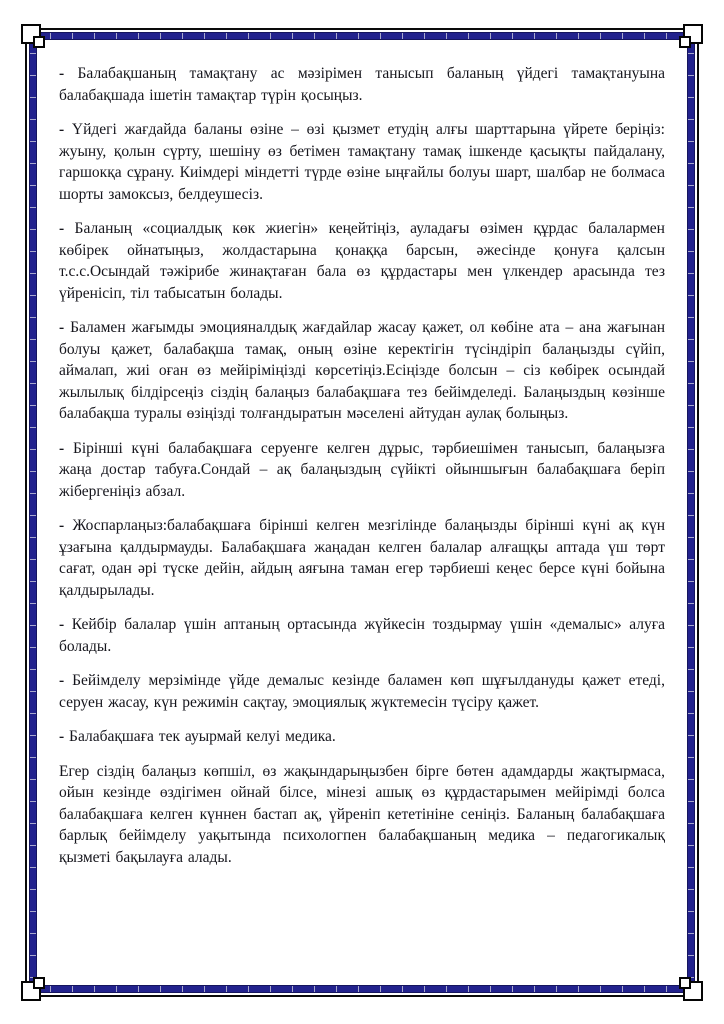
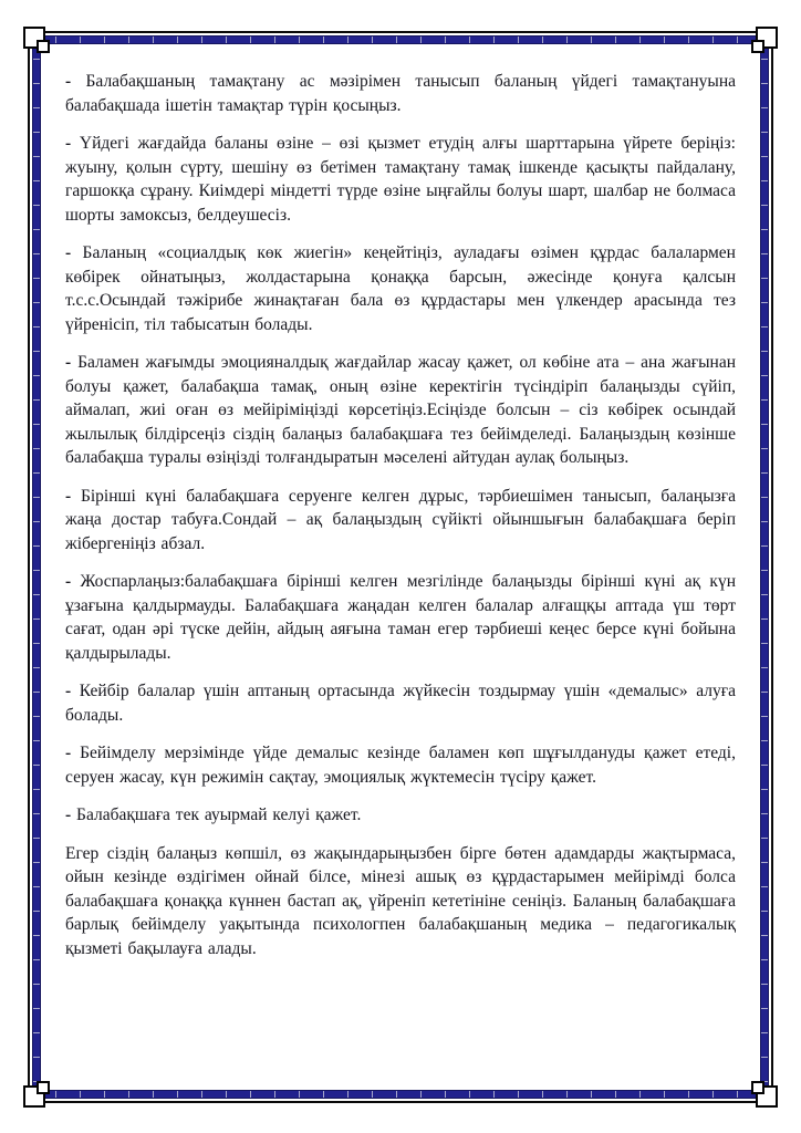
  - Балабақшаның тамақтану ас мәзірімен танысып баланың үйдегі тамақтануына балабақшада ішетін тамақтар түрін қосыңыз.
  - Үйдегі жағдайда баланы өзіне – өзі қызмет етудің алғы шарттарына үйрете беріңіз: жуыну, қолын сүрту, шешіну өз бетімен тамақтану тамақ ішкенде қасықты пайдалану, гаршокқа сұрану. Киімдері міндетті түрде өзіне ыңғайлы болуы шарт, шалбар не болмаса шорты замоксыз, белдеушесіз.
  - Баланың «социалдық көк жиегін» кеңейтіңіз, ауладағы өзімен құрдас балалармен көбірек ойнатыңыз, жолдастарына қонаққа барсын, әжесінде қонуға қалсын т.с.с.Осындай тәжірибе жинақтаған бала өз құрдастары мен үлкендер арасында тез үйренісіп, тіл табысатын болады.
  - Баламен жағымды эмоцияналдық жағдайлар жасау қажет, ол көбіне ата – ана жағынан болуы қажет, балабақша тамақ, оның өзіне керектігін түсіндіріп балаңызды сүйіп, аймалап, жиі оған өз мейіріміңізді көрсетіңіз.Есіңізде болсын – сіз көбірек осындай жылылық білдірсеңіз сіздің балаңыз балабақшаға тез бейімделеді. Балаңыздың көзінше балабақша туралы өзіңізді толғандыратын мәселені айтудан аулақ болыңыз.
  - Бірінші күні балабақшаға серуенге келген дұрыс, тәрбиешімен танысып, балаңызға жаңа достар табуға.Сондай – ақ балаңыздың сүйікті ойыншығын балабақшаға беріп жібергеніңіз абзал.
  - Жоспарлаңыз:балабақшаға бірінші келген мезгілінде балаңызды бірінші күні ақ күн ұзағына қалдырмауды. Балабақшаға жаңадан келген балалар алғащқы аптада үш төрт сағат, одан әрі түске дейін, айдың аяғына таман егер тәрбиеші кеңес берсе күні бойына қалдырылады.
  - Кейбір балалар үшін аптаның ортасында жүйкесін тоздырмау үшін «демалыс» алуға болады.
  - Бейімделу мерзімінде үйде демалыс кезінде баламен көп шұғылдануды қажет етеді, серуен жасау, күн режимін сақтау, эмоциялық жүктемесін түсіру қажет.
- - Балабақшаға тек ауырмай келуі медика.
+ - Балабақшаға тек ауырмай келуі қажет.
- Егер сіздің балаңыз көпшіл, өз жақындарыңызбен бірге бөтен адамдарды жақтырмаса, ойын кезінде өздігімен ойнай білсе, мінезі ашық өз құрдастарымен мейірімді болса балабақшаға келген күннен бастап ақ, үйреніп кететініне сеніңіз. Баланың балабақшаға барлық бейімделу уақытында психологпен балабақшаның медика – педагогикалық қызметі бақылауға алады.
+ Егер сіздің балаңыз көпшіл, өз жақындарыңызбен бірге бөтен адамдарды жақтырмаса, ойын кезінде өздігімен ойнай білсе, мінезі ашық өз құрдастарымен мейірімді болса балабақшаға қонаққа күннен бастап ақ, үйреніп кететініне сеніңіз. Баланың балабақшаға барлық бейімделу уақытында психологпен балабақшаның медика – педагогикалық қызметі бақылауға алады.
